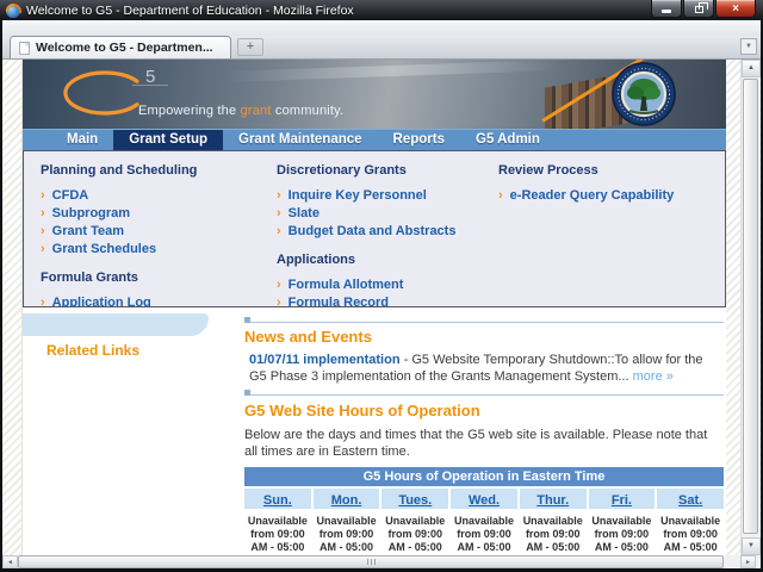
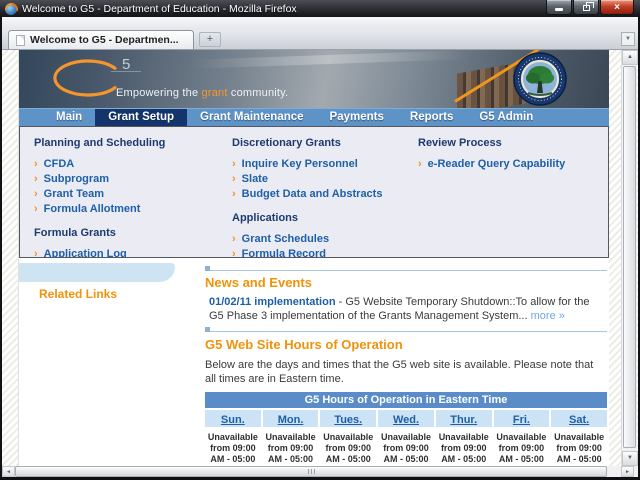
  Welcome to G5 - Department of Education - Mozilla Firefox
  ×
  Welcome to G5 - Departmen...
  +
  5
  Empowering the grant community.
  Main
  Grant Setup
  Grant Maintenance
+ Payments
  Reports
  G5 Admin
  Planning and Scheduling
  ›
  CFDA
  ›
  Subprogram
  ›
  Grant Team
  ›
- Grant Schedules
+ Formula Allotment
  Formula Grants
  ›
  Application Log
  Discretionary Grants
  ›
  Inquire Key Personnel
  ›
  Slate
  ›
  Budget Data and Abstracts
  Applications
  ›
- Formula Allotment
+ Grant Schedules
  ›
  Formula Record
  Review Process
  ›
  e-Reader Query Capability
  Related Links
  News and Events
- 01/07/11 implementation - G5 Website Temporary Shutdown::To allow for the G5 Phase 3 implementation of the Grants Management System... more »
+ 01/02/11 implementation - G5 Website Temporary Shutdown::To allow for the G5 Phase 3 implementation of the Grants Management System... more »
  G5 Web Site Hours of Operation
  Below are the days and times that the G5 web site is available. Please note that all times are in Eastern time.
  G5 Hours of Operation in Eastern Time
  Sun.
  Mon.
  Tues.
  Wed.
  Thur.
  Fri.
  Sat.
  Unavailable from 09:00 AM - 05:00
  Unavailable from 09:00 AM - 05:00
  Unavailable from 09:00 AM - 05:00
  Unavailable from 09:00 AM - 05:00
  Unavailable from 09:00 AM - 05:00
  Unavailable from 09:00 AM - 05:00
  Unavailable from 09:00 AM - 05:00
